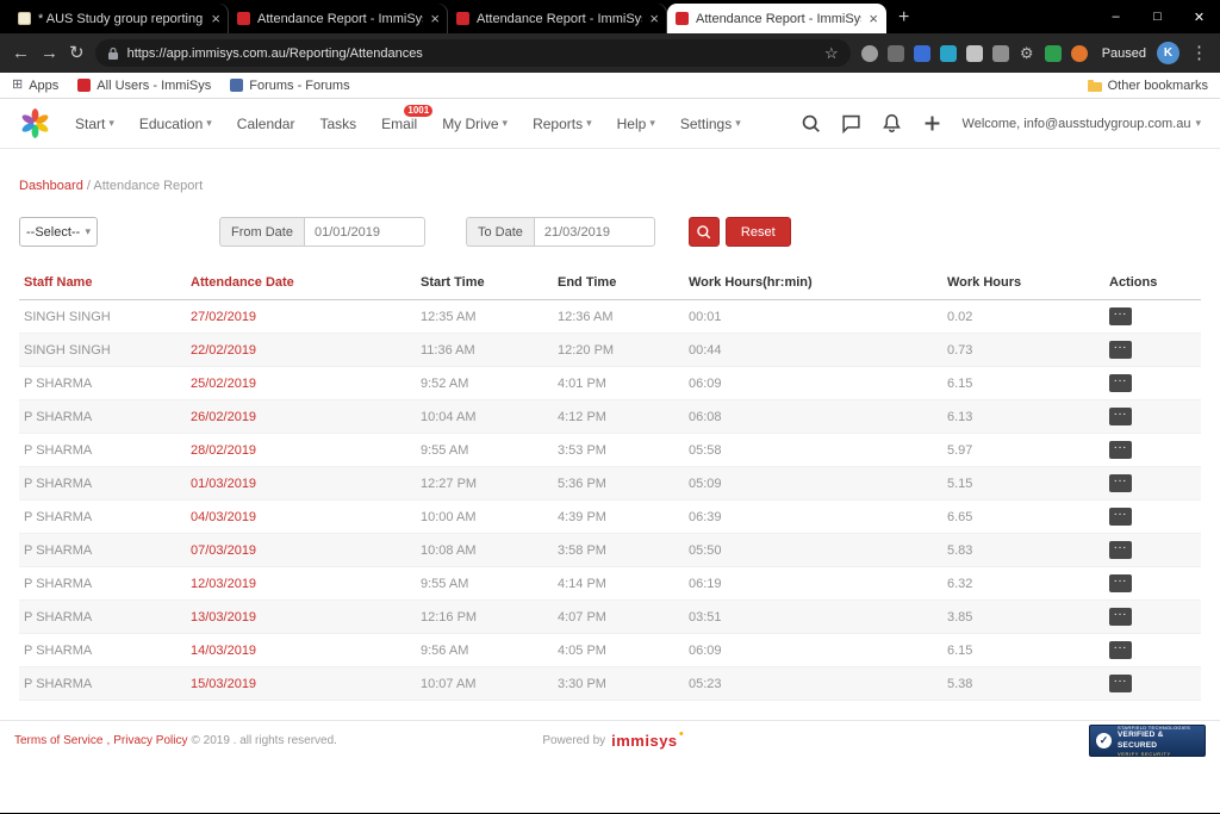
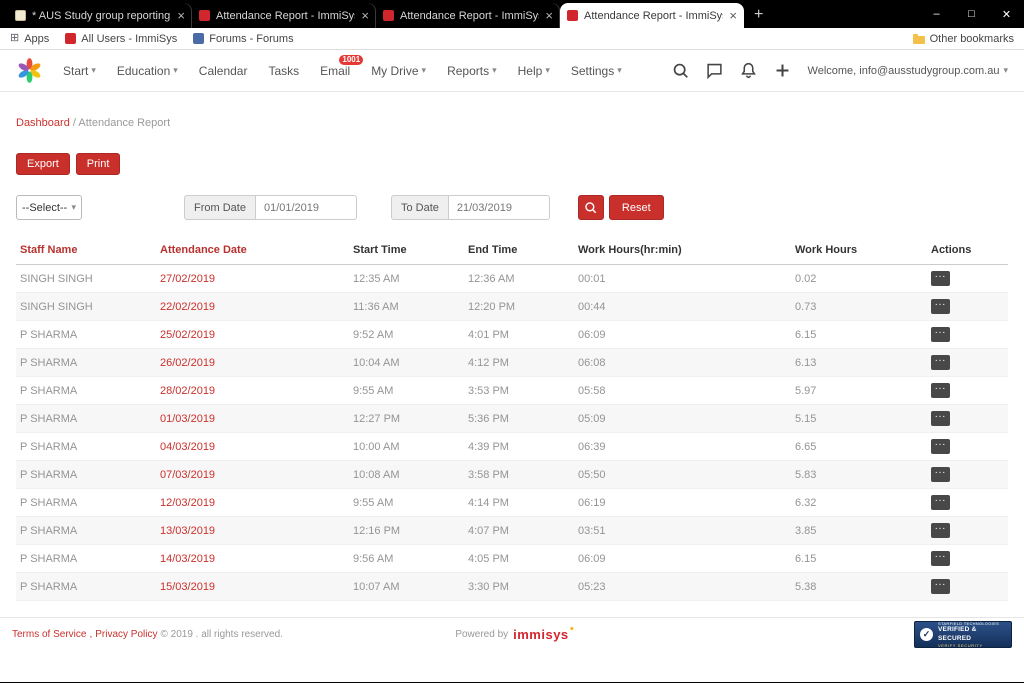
  * AUS Study group reporting
  ×
  Attendance Report - ImmiSy
  ×
  Attendance Report - ImmiSy
  ×
  Attendance Report - ImmiSy
  ×
  +
  –
  □
  ✕
- ←
- →
- ↻
- https://app.immisys.com.au/Reporting/Attendances
- ☆
- ⚙
- Paused
- K
- ⋮
  ⊞
  Apps
  All Users - ImmiSys
  Forums - Forums
  Other bookmarks
  Start
  ▾
  Education
  ▾
  Calendar
  Tasks
  Email
  1001
  My Drive
  ▾
  Reports
  ▾
  Help
  ▾
  Settings
  ▾
  Welcome, info@ausstudygroup.com.au
  ▾
  Dashboard / Attendance Report
+ Export
+ Print
  --Select--
  ▾
  From Date
  01/01/2019
  To Date
  21/03/2019
  Reset
  Staff Name	Attendance Date	Start Time	End Time	Work Hours(hr:min)	Work Hours	Actions
  SINGH SINGH	27/02/2019	12:35 AM	12:36 AM	00:01	0.02	...
  SINGH SINGH	22/02/2019	11:36 AM	12:20 PM	00:44	0.73	...
  P SHARMA	25/02/2019	9:52 AM	4:01 PM	06:09	6.15	...
  P SHARMA	26/02/2019	10:04 AM	4:12 PM	06:08	6.13	...
  P SHARMA	28/02/2019	9:55 AM	3:53 PM	05:58	5.97	...
  P SHARMA	01/03/2019	12:27 PM	5:36 PM	05:09	5.15	...
  P SHARMA	04/03/2019	10:00 AM	4:39 PM	06:39	6.65	...
  P SHARMA	07/03/2019	10:08 AM	3:58 PM	05:50	5.83	...
  P SHARMA	12/03/2019	9:55 AM	4:14 PM	06:19	6.32	...
  P SHARMA	13/03/2019	12:16 PM	4:07 PM	03:51	3.85	...
  P SHARMA	14/03/2019	9:56 AM	4:05 PM	06:09	6.15	...
  P SHARMA	15/03/2019	10:07 AM	3:30 PM	05:23	5.38	...
  Terms of Service
  ,
  Privacy Policy
  © 2019 . all rights reserved.
  Powered by
  immisys
  ✓
